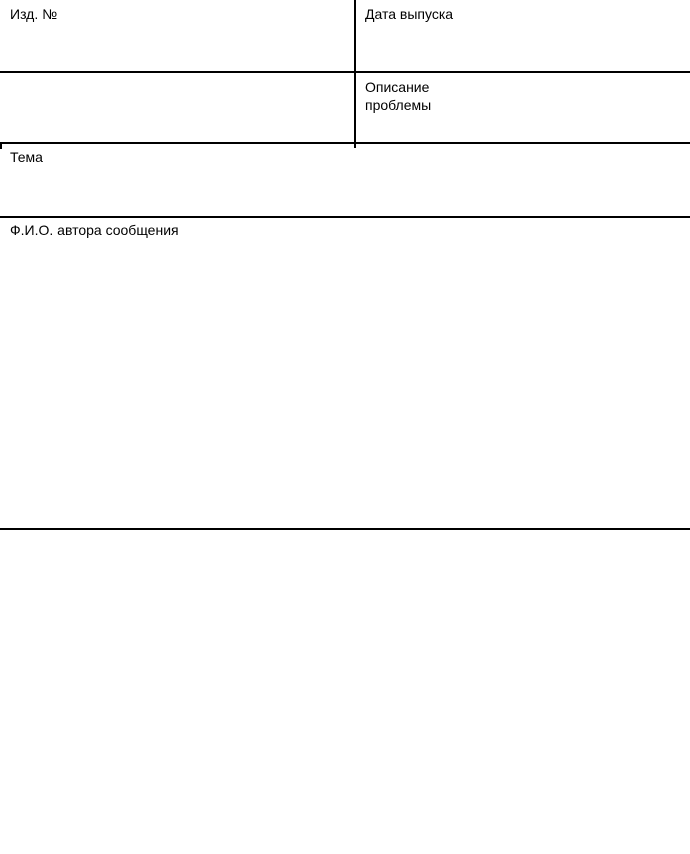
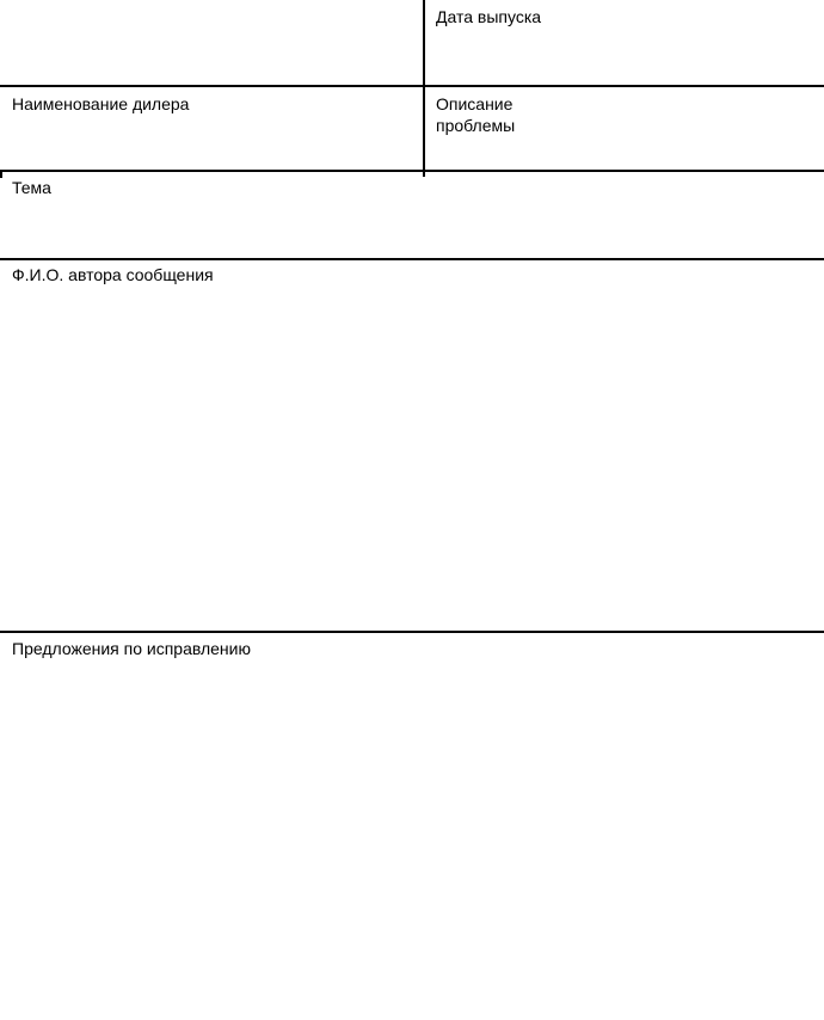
- Изд. №
  Дата выпуска
+ Наименование дилера
  Описание проблемы
  Тема
  Ф.И.О. автора сообщения
+ Предложения по исправлению
